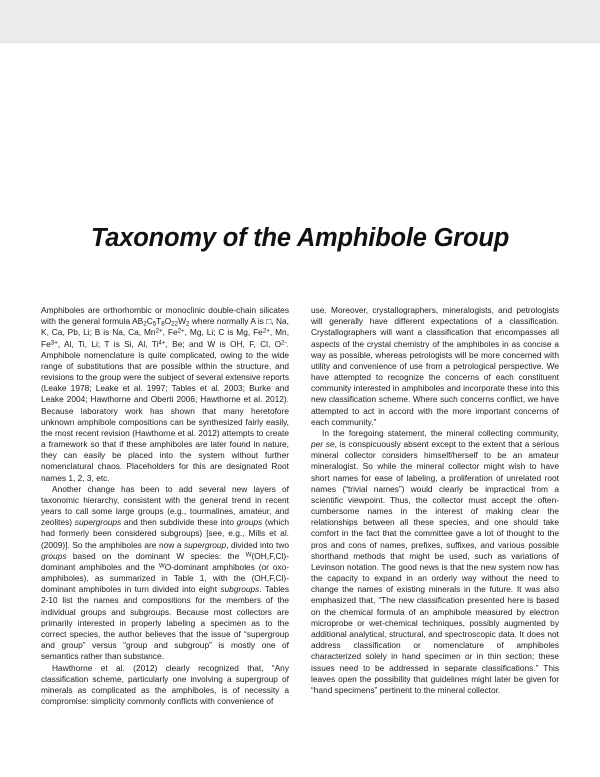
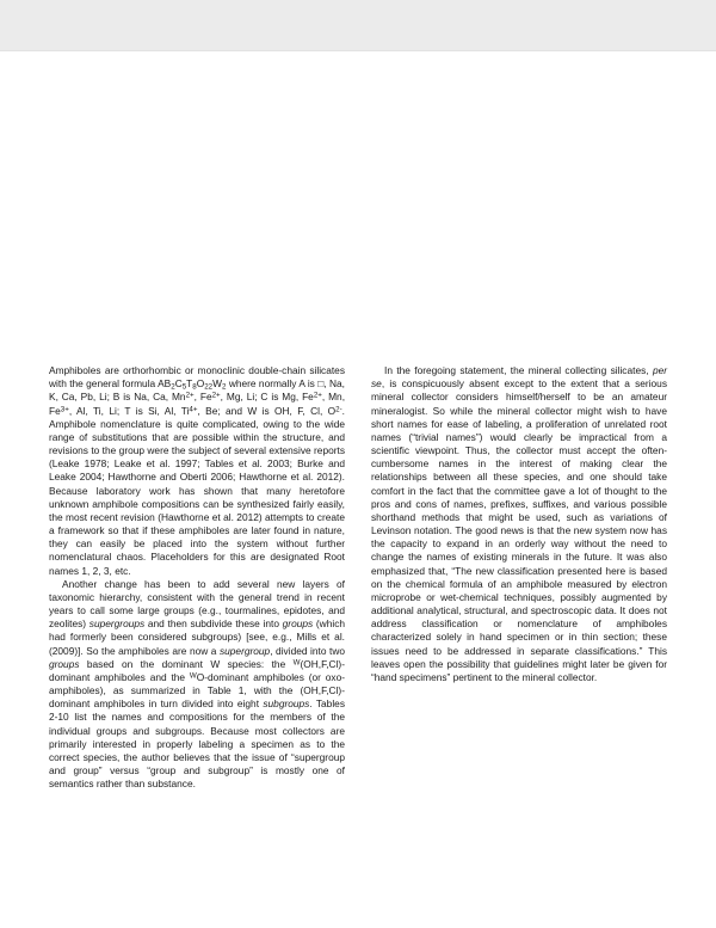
- Taxonomy of the Amphibole Group
  Amphiboles are orthorhombic or monoclinic double-chain silicates with the general formula AB C T O W where normally A is □, Na, K, Ca, Pb, Li; B is Na, Ca, Mn , Fe , Mg, Li; C is Mg, Fe , Mn, Fe , Al, Ti, Li; T is Si, Al, Ti , Be; and W is OH, F, Cl, O . Amphibole nomenclature is quite complicated, owing to the wide range of substitutions that are possible within the structure, and revisions to the group were the subject of several extensive reports (Leake 1978; Leake et al. 1997; Tables et al. 2003; Burke and Leake 2004; Hawthorne and Oberti 2006; Hawthorne et al. 2012). Because laboratory work has shown that many heretofore unknown amphibole compositions can be synthesized fairly easily, the most recent revision (Hawthorne et al. 2012) attempts to create a framework so that if these amphiboles are later found in nature, they can easily be placed into the system without further nomenclatural chaos. Placeholders for this are designated Root names 1, 2, 3, etc.
- Another change has been to add several new layers of taxonomic hierarchy, consistent with the general trend in recent years to call some large groups (e.g., tourmalines, amateur, and zeolites) supergroups and then subdivide these into groups (which had formerly been considered subgroups) [see, e.g., Mills et al. (2009)]. So the amphiboles are now a supergroup, divided into two groups based on the dominant W species: the (OH,F,Cl)-dominant amphiboles and the O-dominant amphiboles (or oxo-amphiboles), as summarized in Table 1, with the (OH,F,Cl)-dominant amphiboles in turn divided into eight subgroups. Tables 2-10 list the names and compositions for the members of the individual groups and subgroups. Because most collectors are primarily interested in properly labeling a specimen as to the correct species, the author believes that the issue of “supergroup and group” versus “group and subgroup” is mostly one of semantics rather than substance.
+ Another change has been to add several new layers of taxonomic hierarchy, consistent with the general trend in recent years to call some large groups (e.g., tourmalines, epidotes, and zeolites) supergroups and then subdivide these into groups (which had formerly been considered subgroups) [see, e.g., Mills et al. (2009)]. So the amphiboles are now a supergroup, divided into two groups based on the dominant W species: the (OH,F,Cl)-dominant amphiboles and the O-dominant amphiboles (or oxo-amphiboles), as summarized in Table 1, with the (OH,F,Cl)-dominant amphiboles in turn divided into eight subgroups. Tables 2-10 list the names and compositions for the members of the individual groups and subgroups. Because most collectors are primarily interested in properly labeling a specimen as to the correct species, the author believes that the issue of “supergroup and group” versus “group and subgroup” is mostly one of semantics rather than substance.
- Hawthorne et al. (2012) clearly recognized that, “Any classification scheme, particularly one involving a supergroup of minerals as complicated as the amphiboles, is of necessity a compromise: simplicity commonly conflicts with convenience of
- use. Moreover, crystallographers, mineralogists, and petrologists will generally have different expectations of a classification. Crystallographers will want a classification that encompasses all aspects of the crystal chemistry of the amphiboles in as concise a way as possible, whereas petrologists will be more concerned with utility and convenience of use from a petrological perspective. We have attempted to recognize the concerns of each constituent community interested in amphiboles and incorporate these into this new classification scheme. Where such concerns conflict, we have attempted to act in accord with the more important concerns of each community.”
- In the foregoing statement, the mineral collecting community, per se, is conspicuously absent except to the extent that a serious mineral collector considers himself/herself to be an amateur mineralogist. So while the mineral collector might wish to have short names for ease of labeling, a proliferation of unrelated root names (“trivial names”) would clearly be impractical from a scientific viewpoint. Thus, the collector must accept the often-cumbersome names in the interest of making clear the relationships between all these species, and one should take comfort in the fact that the committee gave a lot of thought to the pros and cons of names, prefixes, suffixes, and various possible shorthand methods that might be used, such as variations of Levinson notation. The good news is that the new system now has the capacity to expand in an orderly way without the need to change the names of existing minerals in the future. It was also emphasized that, “The new classification presented here is based on the chemical formula of an amphibole measured by electron microprobe or wet-chemical techniques, possibly augmented by additional analytical, structural, and spectroscopic data. It does not address classification or nomenclature of amphiboles characterized solely in hand specimen or in thin section; these issues need to be addressed in separate classifications.” This leaves open the possibility that guidelines might later be given for “hand specimens” pertinent to the mineral collector.
+ In the foregoing statement, the mineral collecting silicates, per se, is conspicuously absent except to the extent that a serious mineral collector considers himself/herself to be an amateur mineralogist. So while the mineral collector might wish to have short names for ease of labeling, a proliferation of unrelated root names (“trivial names”) would clearly be impractical from a scientific viewpoint. Thus, the collector must accept the often-cumbersome names in the interest of making clear the relationships between all these species, and one should take comfort in the fact that the committee gave a lot of thought to the pros and cons of names, prefixes, suffixes, and various possible shorthand methods that might be used, such as variations of Levinson notation. The good news is that the new system now has the capacity to expand in an orderly way without the need to change the names of existing minerals in the future. It was also emphasized that, “The new classification presented here is based on the chemical formula of an amphibole measured by electron microprobe or wet-chemical techniques, possibly augmented by additional analytical, structural, and spectroscopic data. It does not address classification or nomenclature of amphiboles characterized solely in hand specimen or in thin section; these issues need to be addressed in separate classifications.” This leaves open the possibility that guidelines might later be given for “hand specimens” pertinent to the mineral collector.
